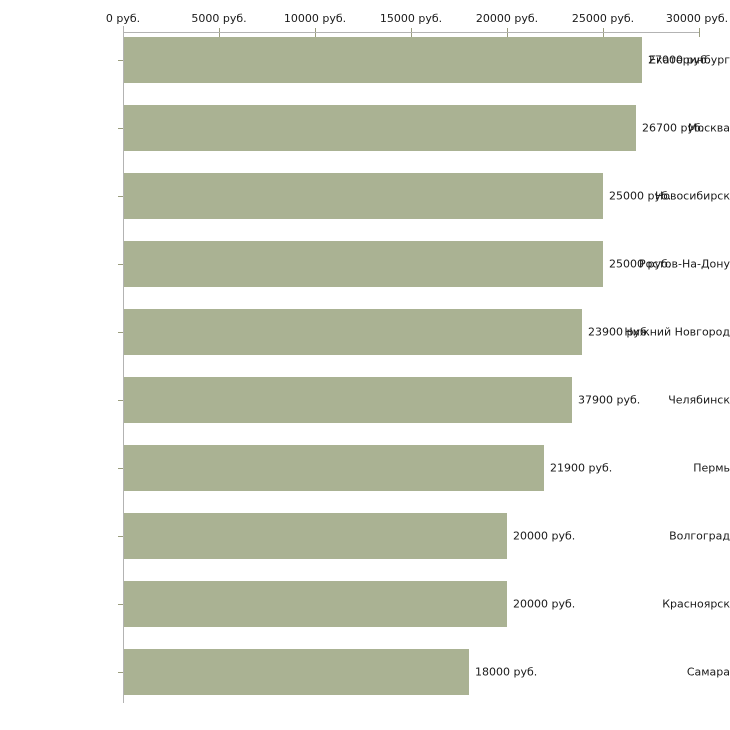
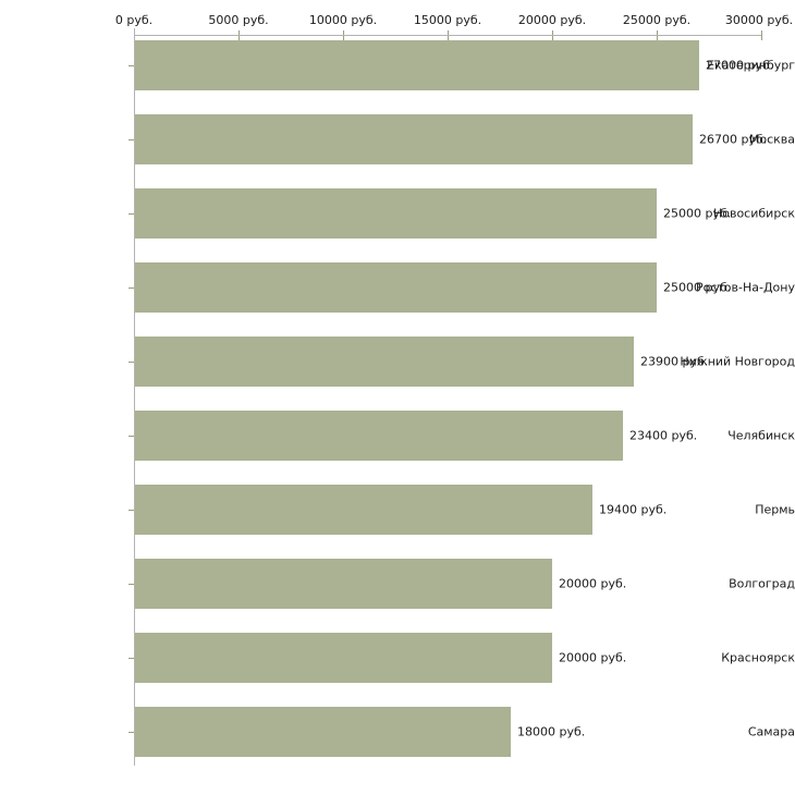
  0 руб.
  5000 руб.
  10000 руб.
  15000 руб.
  20000 руб.
  25000 руб.
  30000 руб.
  Екатеринбург
  27000 руб.
  Москва
  26700 руб.
  Новосибирск
  25000 руб.
  Ростов-На-Дону
  25000 руб.
  Нижний Новгород
  23900 руб.
  Челябинск
- 37900 руб.
+ 23400 руб.
  Пермь
- 21900 руб.
+ 19400 руб.
  Волгоград
  20000 руб.
  Красноярск
  20000 руб.
  Самара
  18000 руб.
